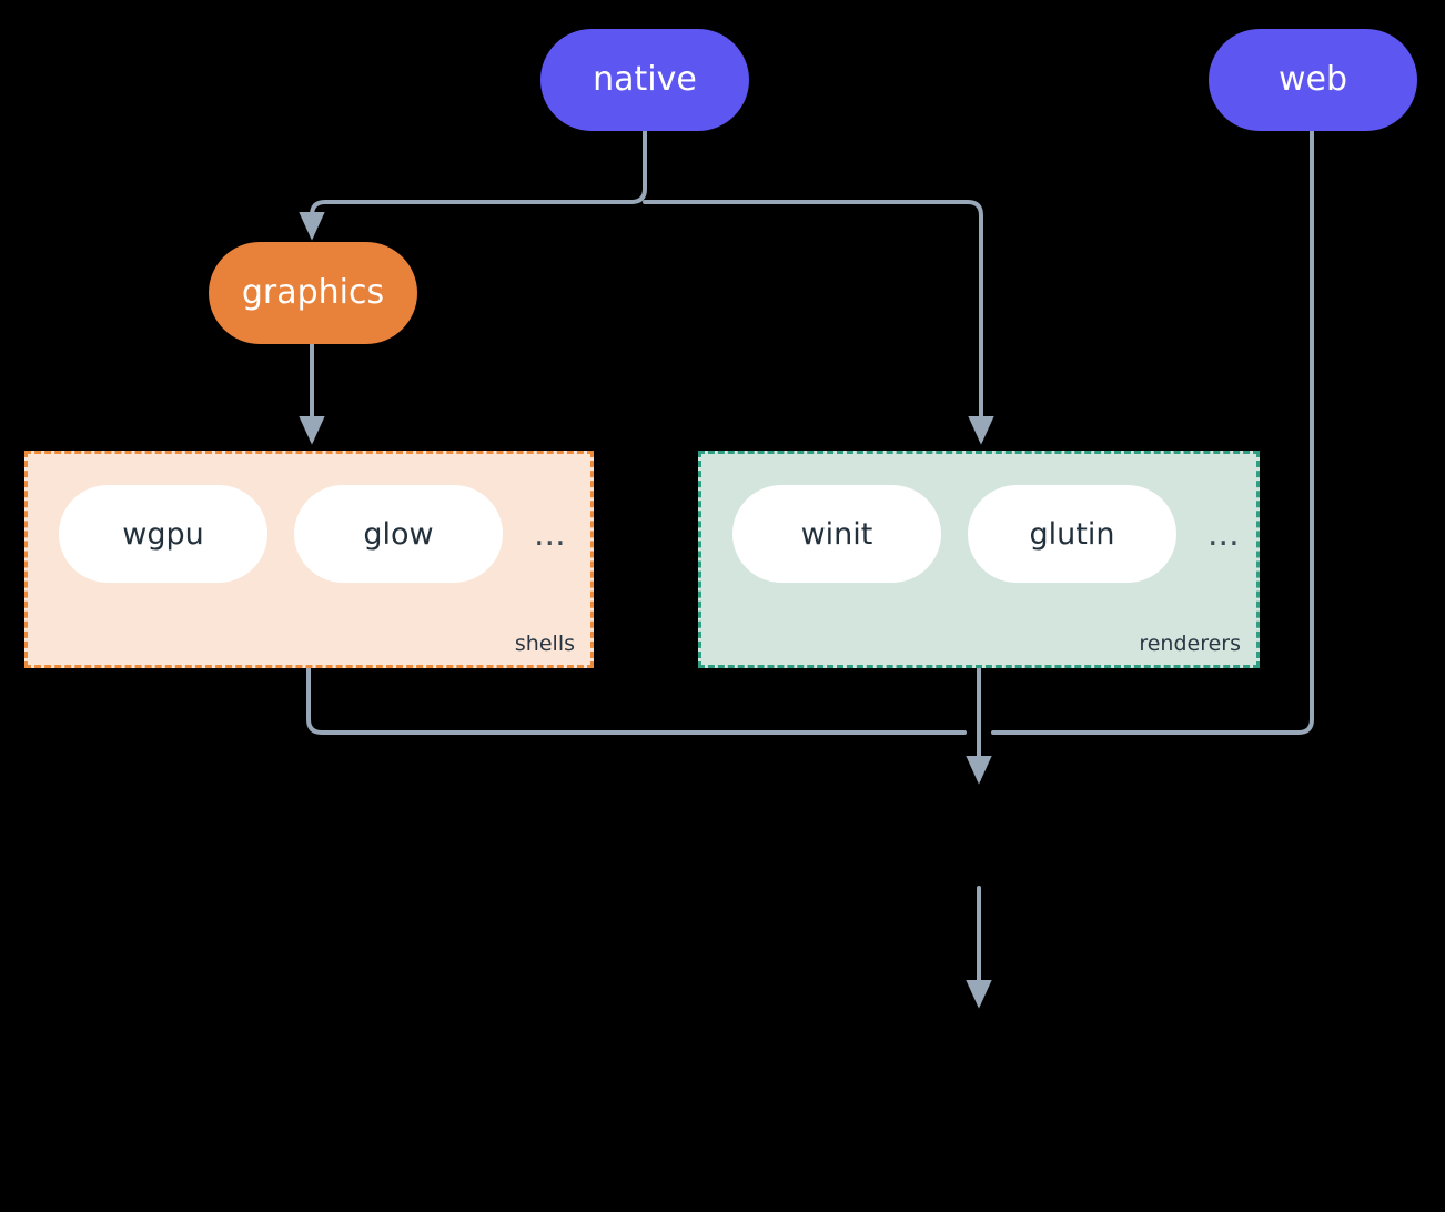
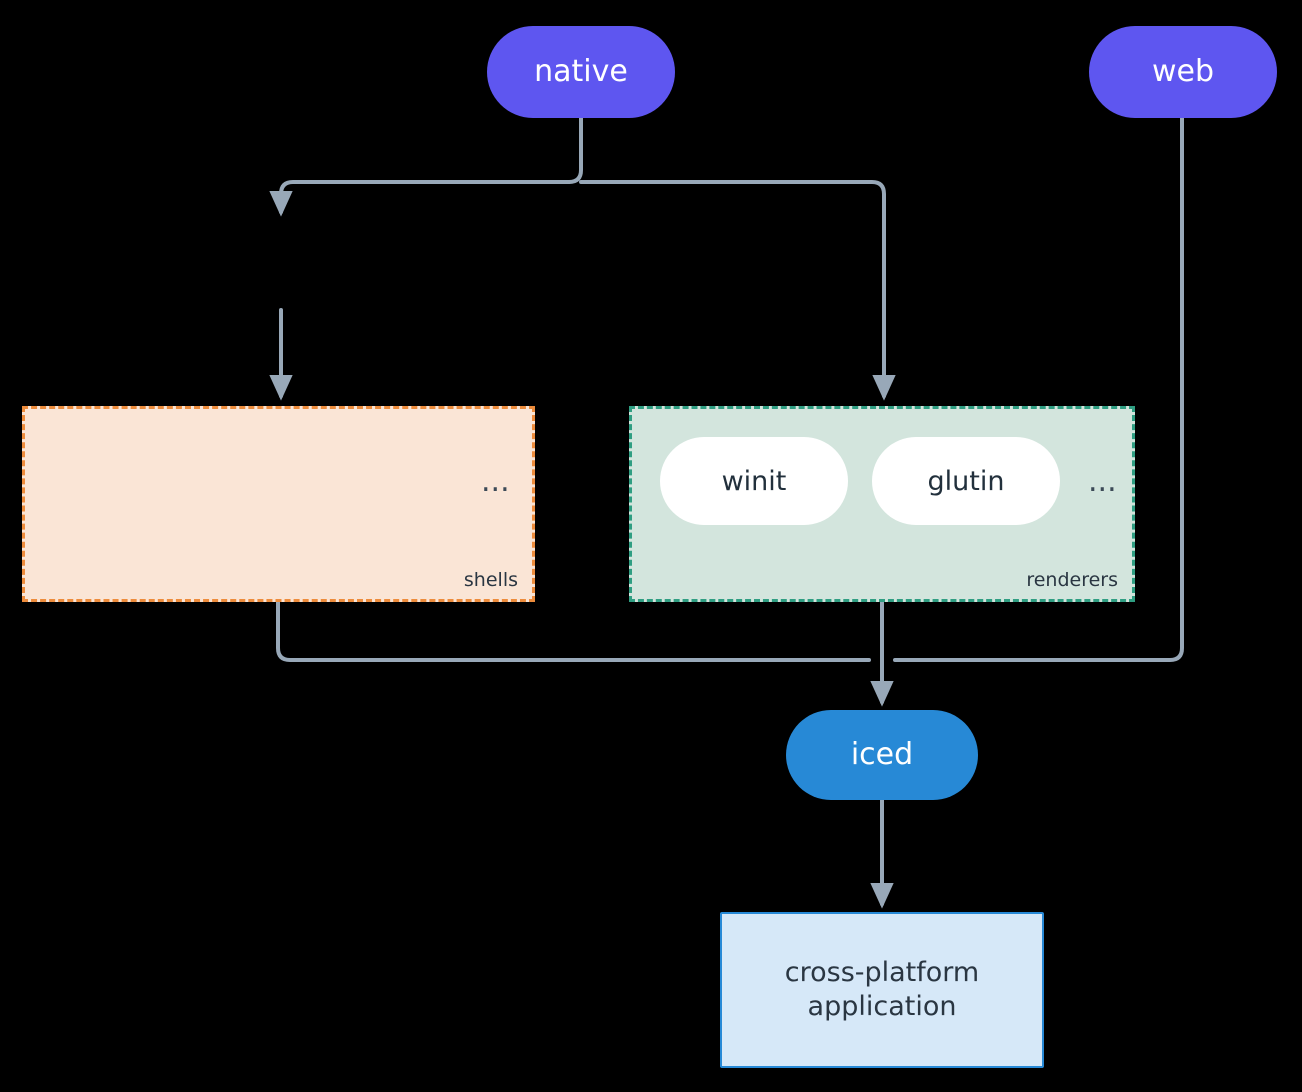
  native
  web
- graphics
- wgpu
- glow
  ...
  shells
  winit
  glutin
  ...
  renderers
+ iced
+ cross-platform
+ application
